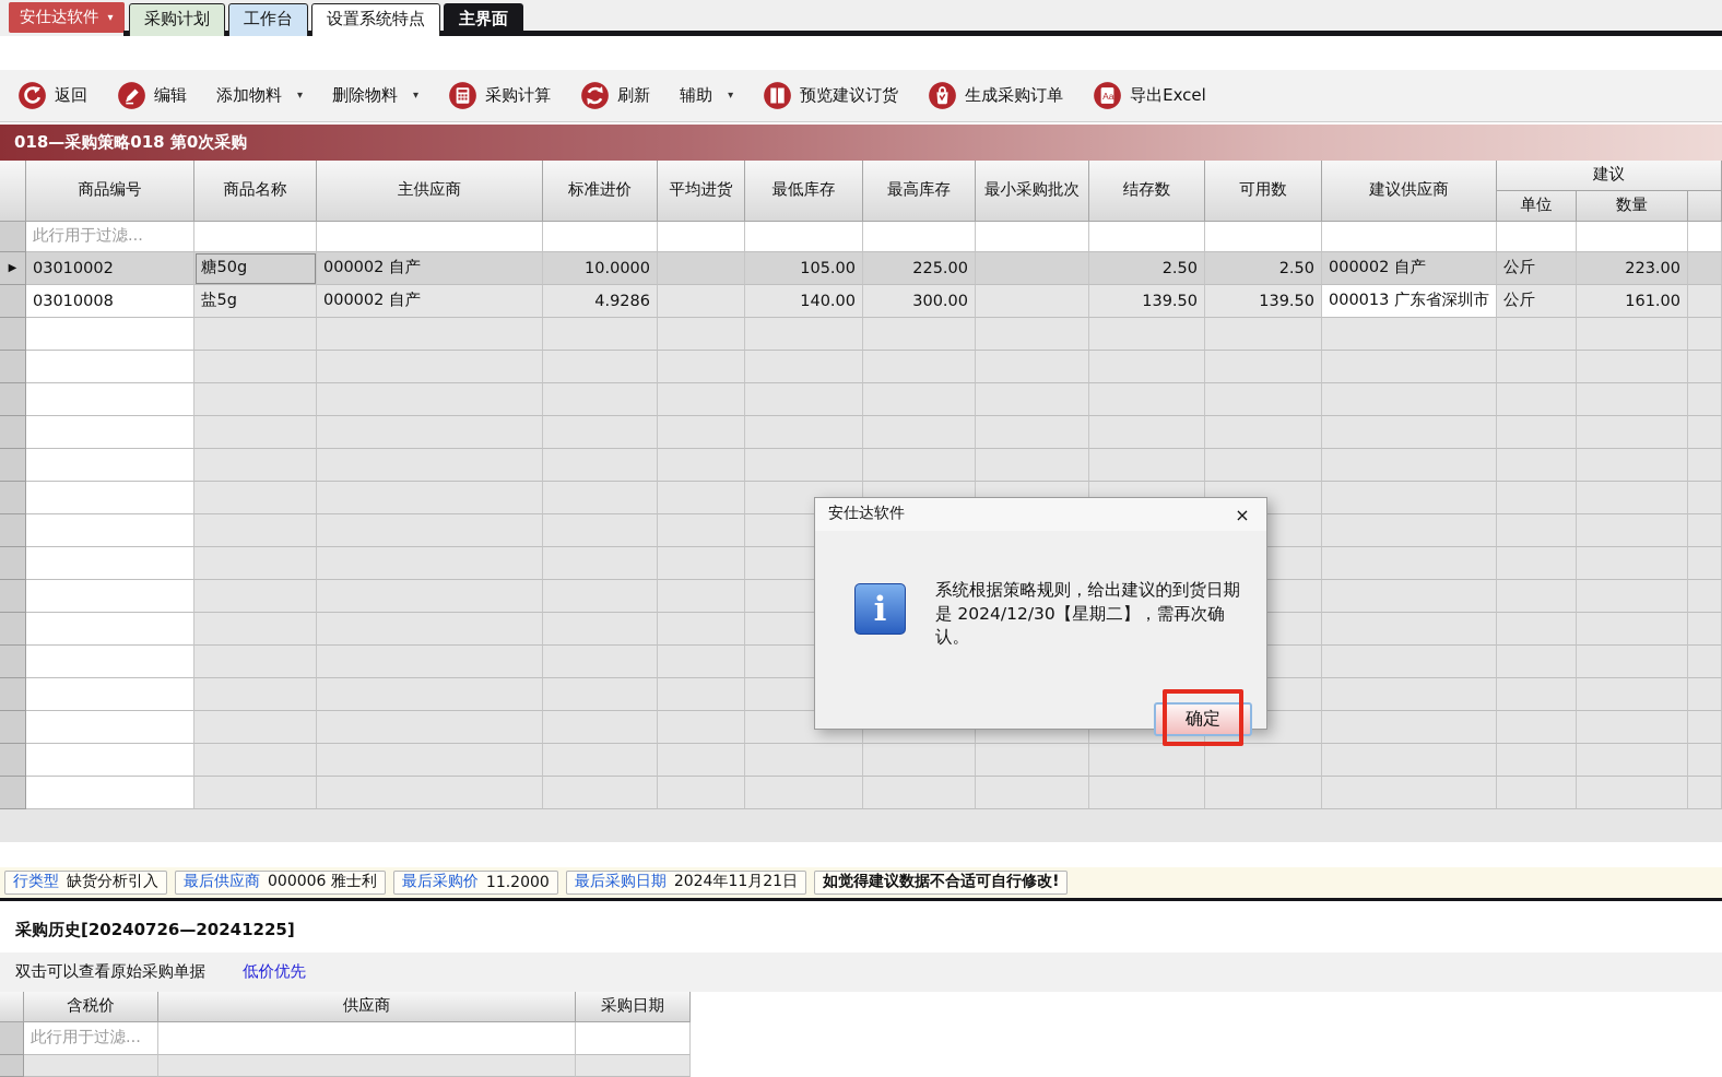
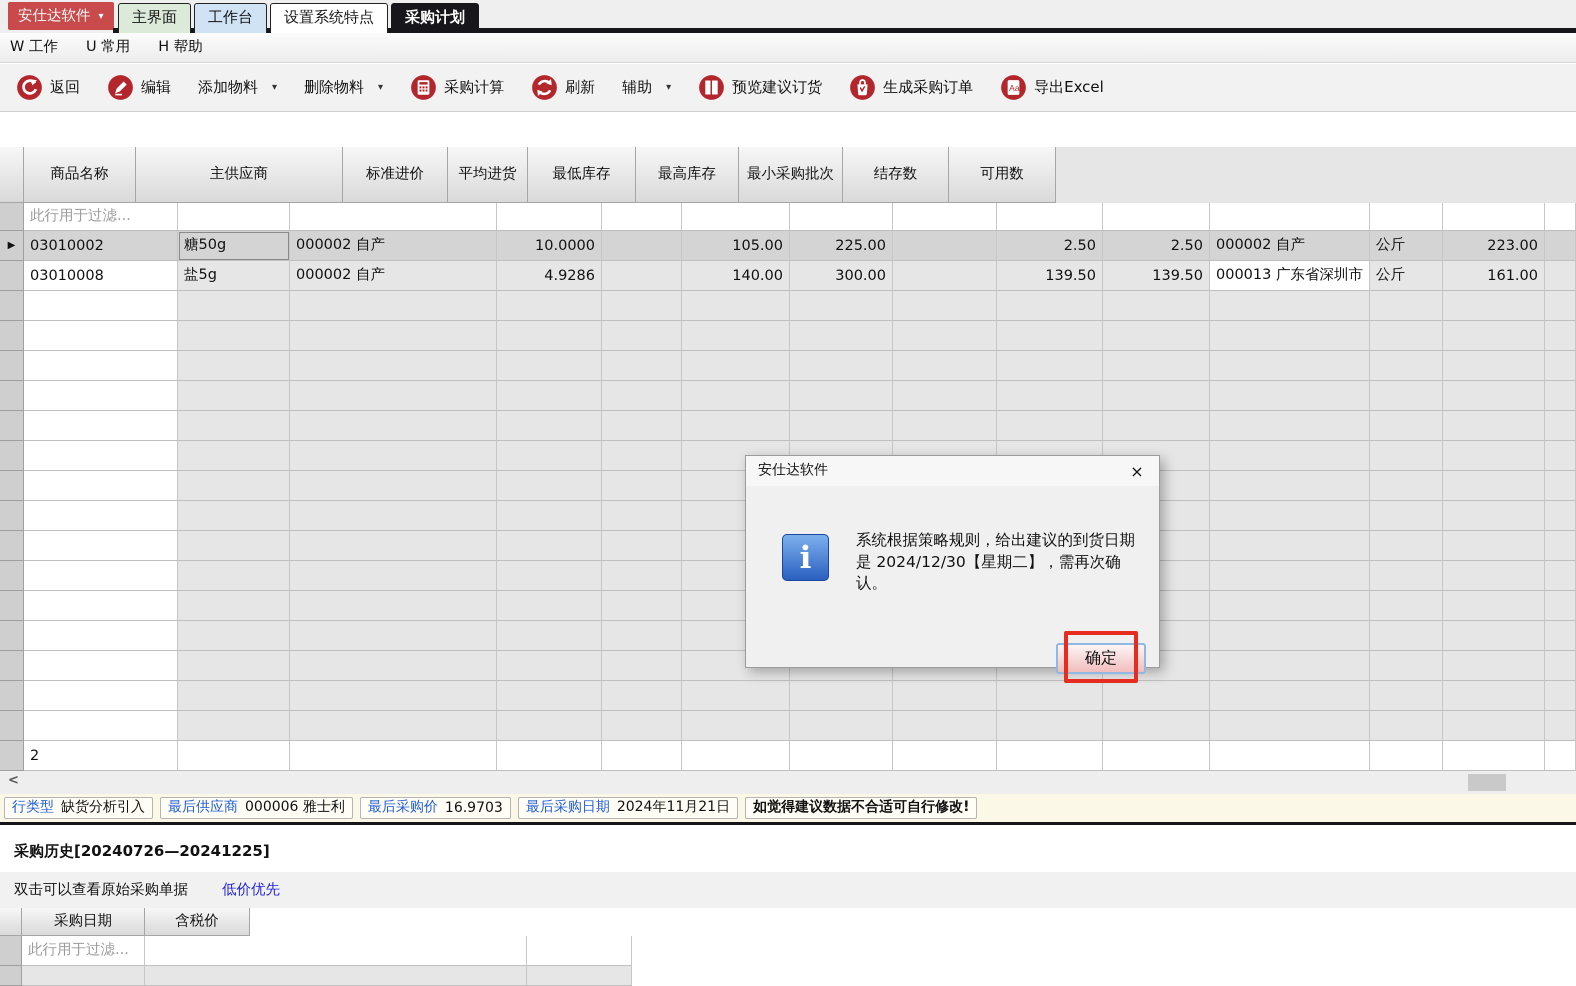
  安仕达软件
  ▾
- 采购计划
+ 主界面
  工作台
  设置系统特点
- 主界面
+ 采购计划
+ W 工作
+ U 常用
+ H 帮助
  返回
  编辑
  添加物料
  ▾
  删除物料
  ▾
  采购计算
  刷新
  辅助
  ▾
  预览建议订货
  生成采购订单
  Aa
  导出Excel
- 018—采购策略018 第0次采购
- 商品编号
  商品名称
  主供应商
  标准进价
  平均进货
  最低库存
  最高库存
  最小采购批次
  结存数
  可用数
- 建议供应商
- 建议
- 单位
- 数量
  此行用于过滤...
  ▶
  03010002
  糖50g
  000002 自产
  10.0000
  105.00
  225.00
  2.50
  2.50
  000002 自产
  公斤
  223.00
  03010008
  盐5g
  000002 自产
  4.9286
  140.00
  300.00
  139.50
  139.50
  000013 广东省深圳市
  公斤
  161.00
+ 2
+ <
  行类型
  缺货分析引入
  最后供应商
  000006 雅士利
  最后采购价
- 11.2000
+ 16.9703
  最后采购日期
  2024年11月21日
  如觉得建议数据不合适可自行修改!
  采购历史[20240726—20241225]
  双击可以查看原始采购单据
  低价优先
- 含税价
+ 采购日期
- 供应商
- 采购日期
+ 含税价
  此行用于过滤...
  安仕达软件
  ×
  i
  系统根据策略规则，给出建议的到货日期是 2024/12/30【星期二】，需再次确认。
  确定
